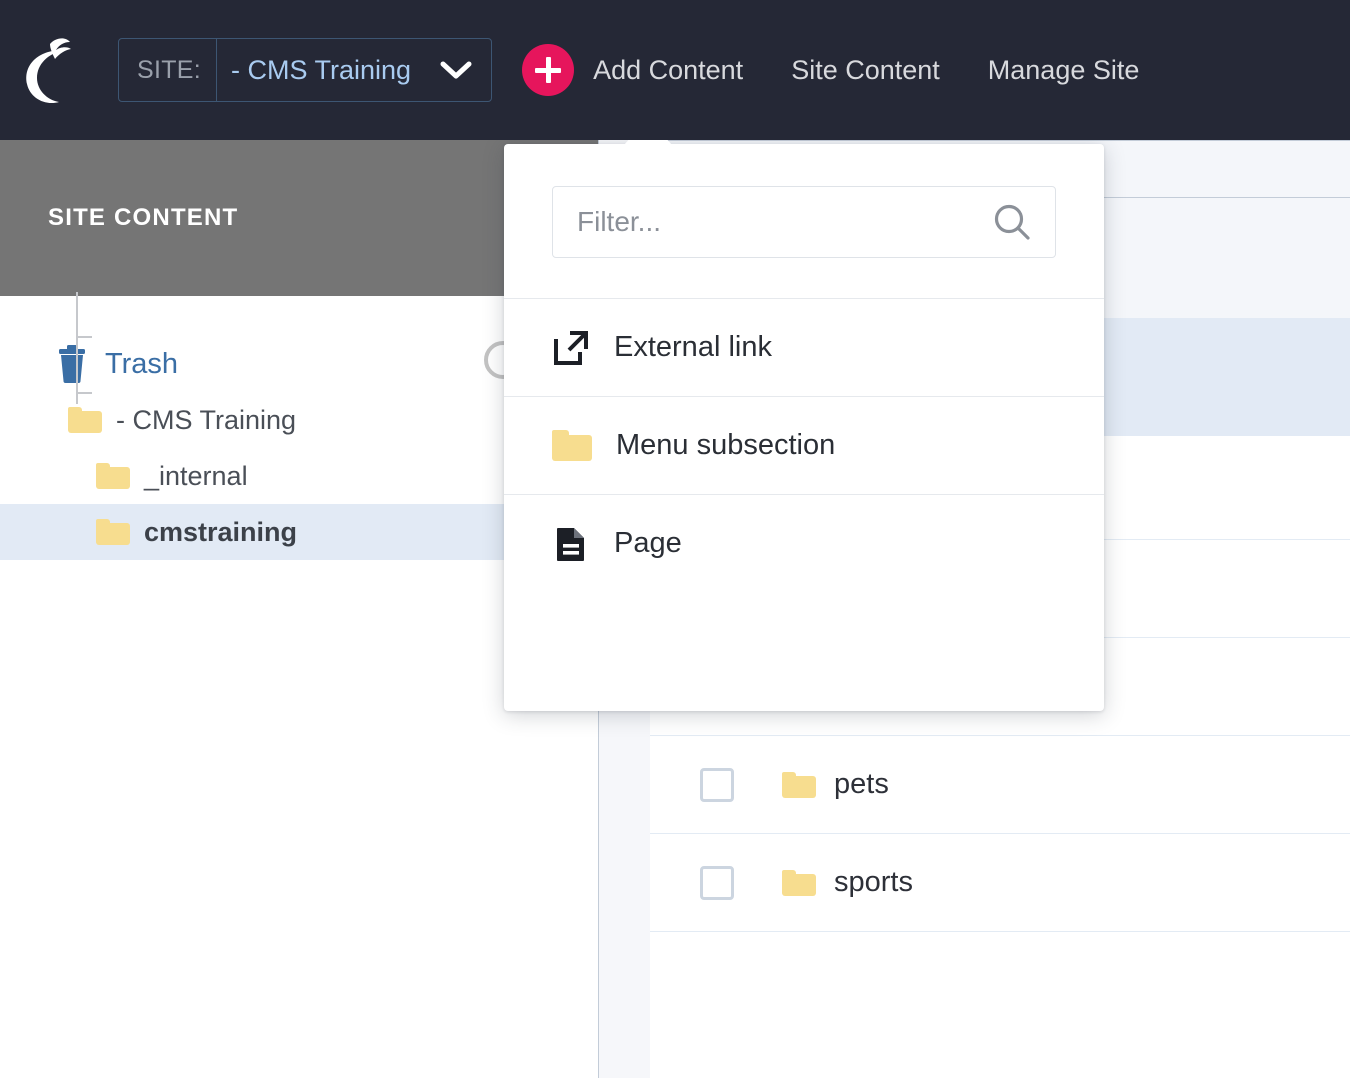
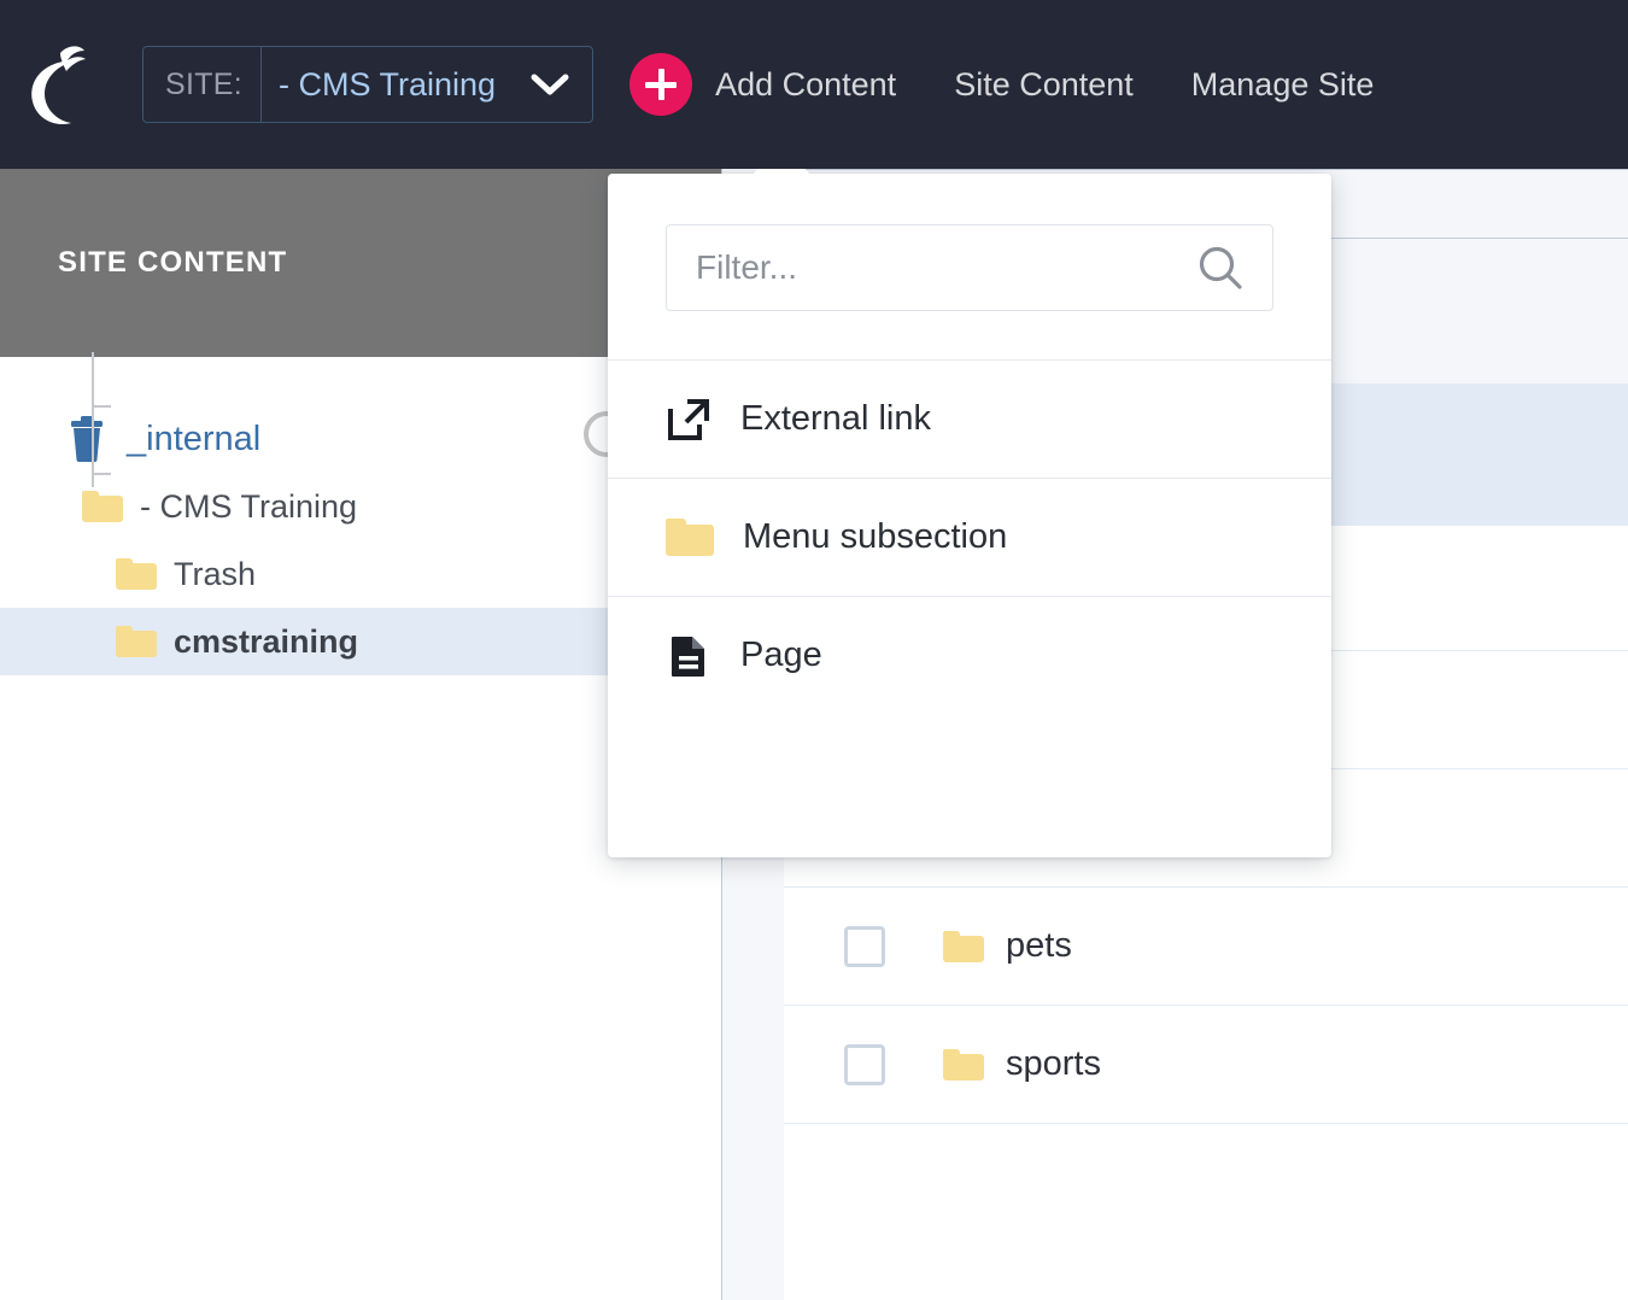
  pets
  sports
  SITE CONTENT
- Trash
+ _internal
  - CMS Training
- _internal
+ Trash
  cmstraining
  SITE:
  - CMS Training
  Add Content
  Site Content
  Manage Site
  Filter...
  External link
  Menu subsection
  Page
